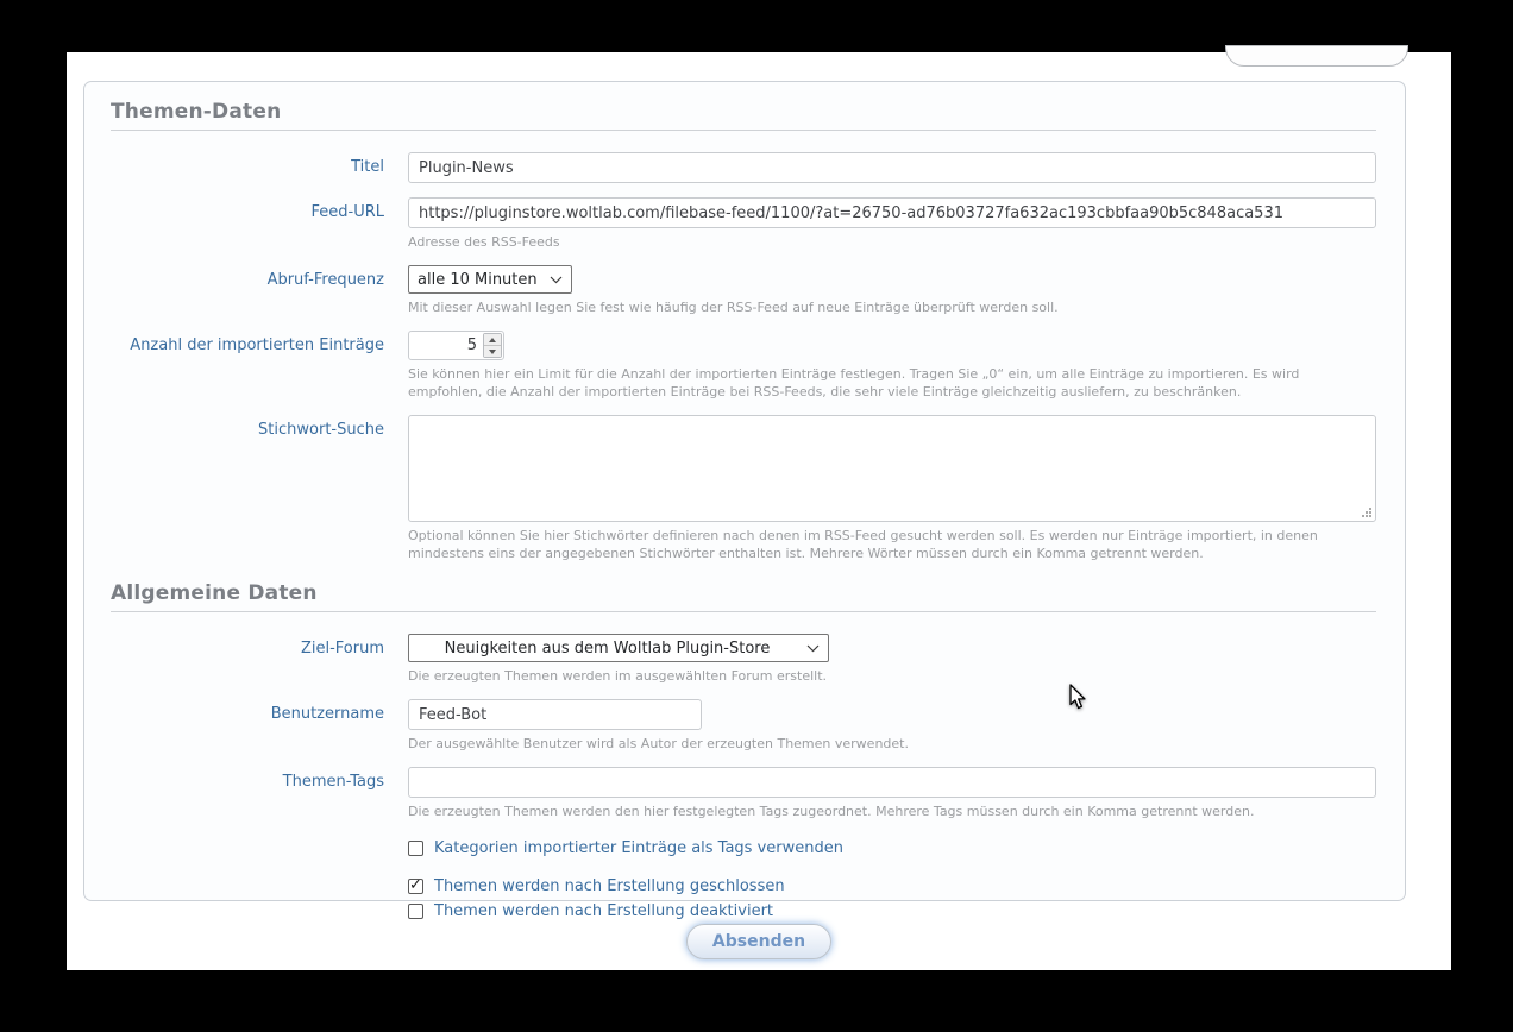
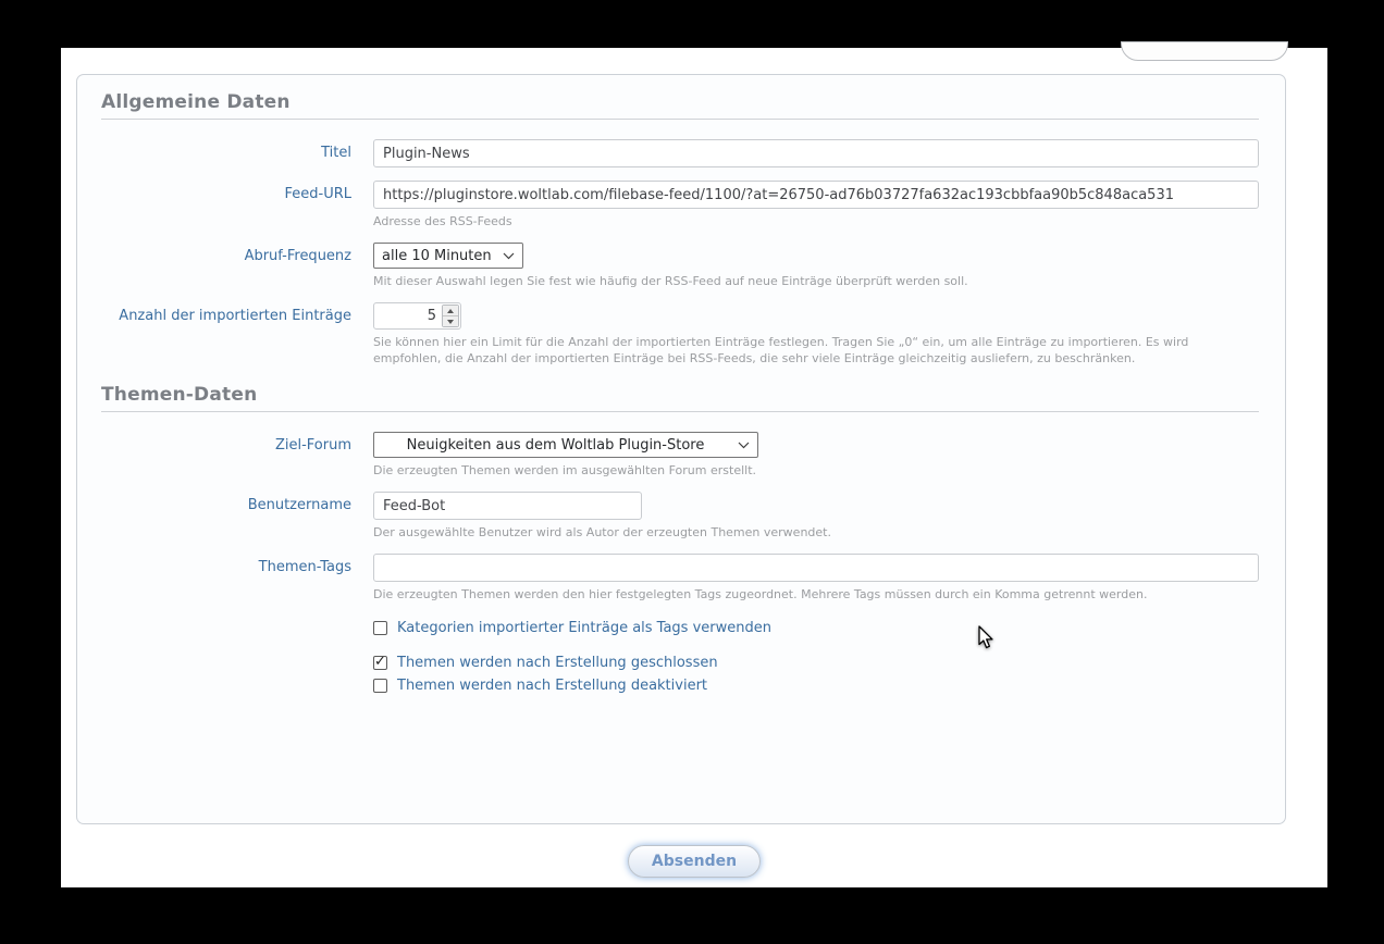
- Themen-Daten
+ Allgemeine Daten
  Titel
  Plugin-News
  Feed-URL
  https://pluginstore.woltlab.com/filebase-feed/1100/?at=26750-ad76b03727fa632ac193cbbfaa90b5c848aca531
  Adresse des RSS-Feeds
  Abruf-Frequenz
  alle 10 Minuten
  Mit dieser Auswahl legen Sie fest wie häufig der RSS-Feed auf neue Einträge überprüft werden soll.
  Anzahl der importierten Einträge
  5
  Sie können hier ein Limit für die Anzahl der importierten Einträge festlegen. Tragen Sie „0“ ein, um alle Einträge zu importieren. Es wird empfohlen, die Anzahl der importierten Einträge bei RSS-Feeds, die sehr viele Einträge gleichzeitig ausliefern, zu beschränken.
- Stichwort-Suche
- Optional können Sie hier Stichwörter definieren nach denen im RSS-Feed gesucht werden soll. Es werden nur Einträge importiert, in denen mindestens eins der angegebenen Stichwörter enthalten ist. Mehrere Wörter müssen durch ein Komma getrennt werden.
- Allgemeine Daten
+ Themen-Daten
  Ziel-Forum
  Neuigkeiten aus dem Woltlab Plugin-Store
  Die erzeugten Themen werden im ausgewählten Forum erstellt.
  Benutzername
  Feed-Bot
  Der ausgewählte Benutzer wird als Autor der erzeugten Themen verwendet.
  Themen-Tags
  Die erzeugten Themen werden den hier festgelegten Tags zugeordnet. Mehrere Tags müssen durch ein Komma getrennt werden.
  Kategorien importierter Einträge als Tags verwenden
  Themen werden nach Erstellung geschlossen
  Themen werden nach Erstellung deaktiviert
  Absenden
